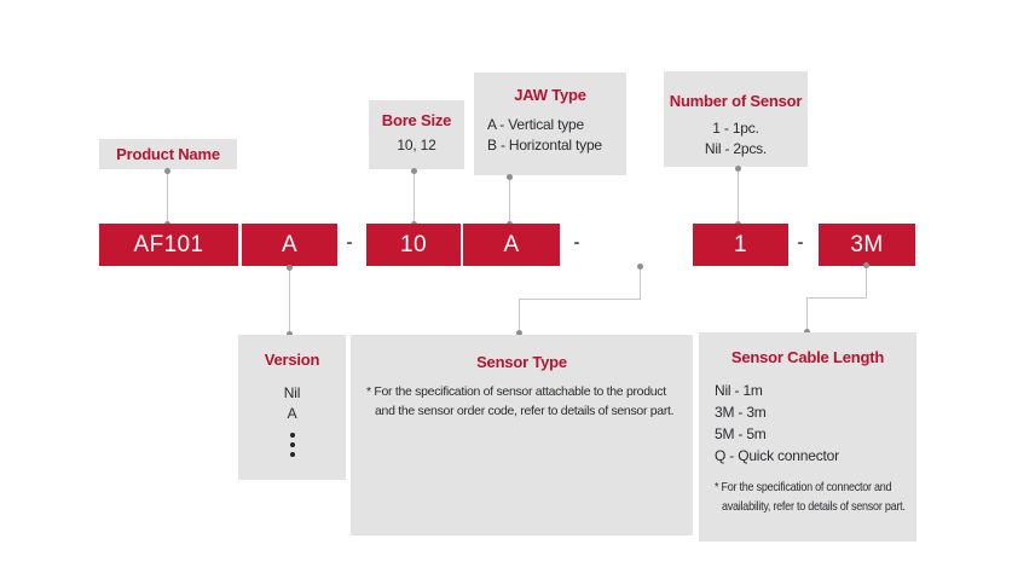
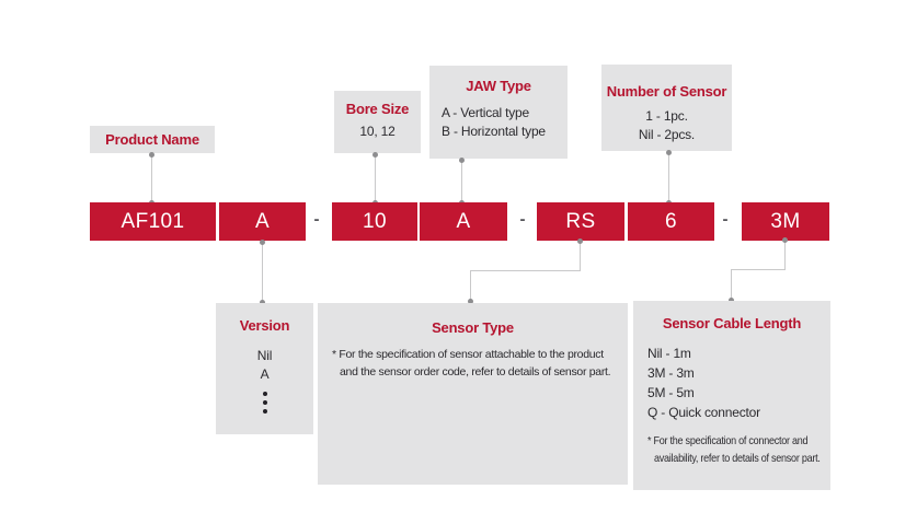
  Product Name
  Bore Size
  10, 12
  JAW Type
  A - Vertical type
  B - Horizontal type
  Number of Sensor
  1 - 1pc.
  Nil - 2pcs.
  AF101
  A
  -
  10
  A
  -
+ RS
- 1
+ 6
  -
  3M
  Version
  Nil
  A
  Sensor Type
  * For the specification of sensor attachable to the product and the sensor order code, refer to details of sensor part.
  Sensor Cable Length
  Nil - 1m
  3M - 3m
  5M - 5m
  Q - Quick connector
  * For the specification of connector and availability, refer to details of sensor part.
